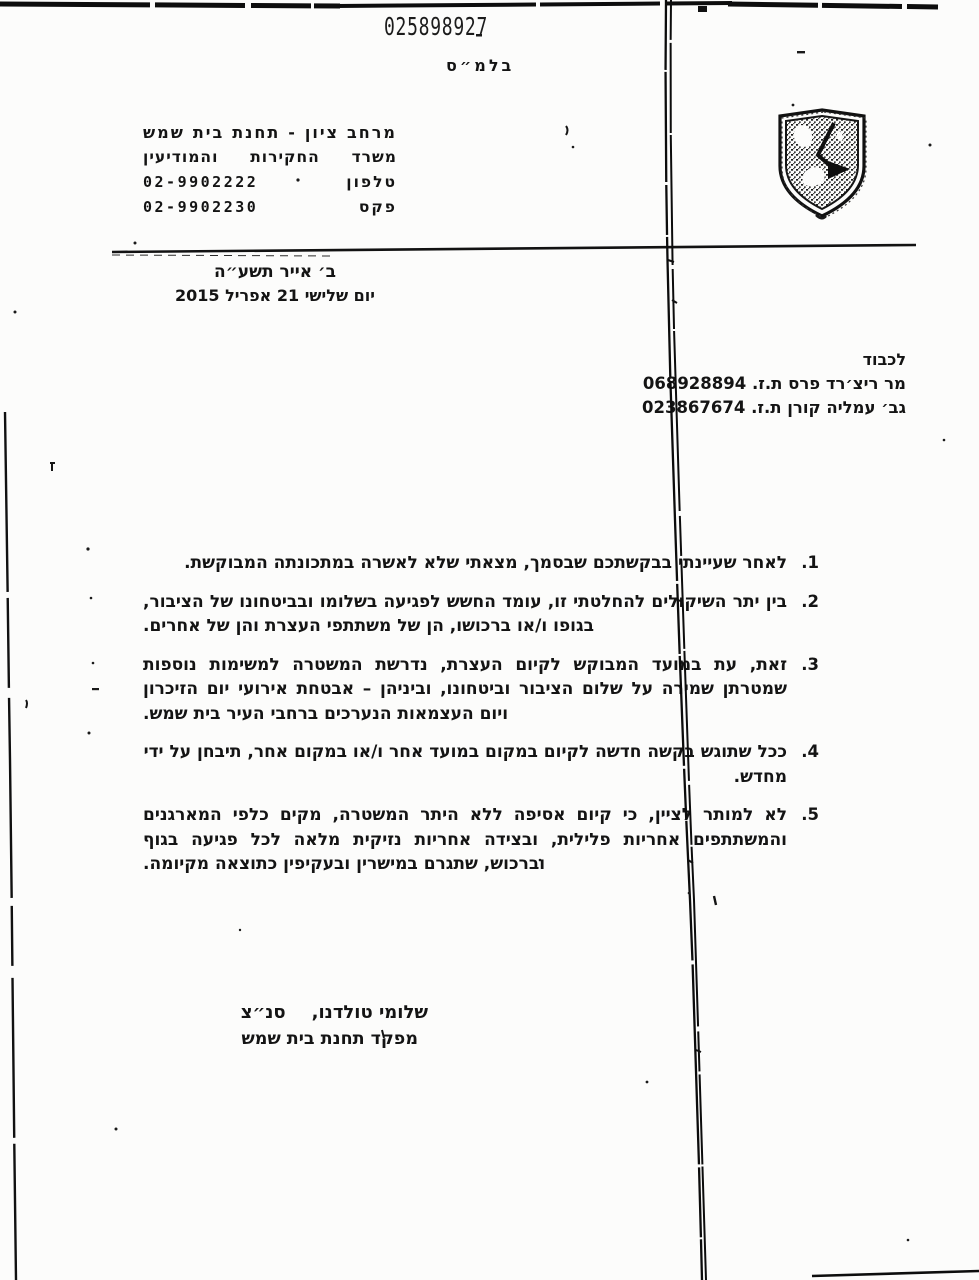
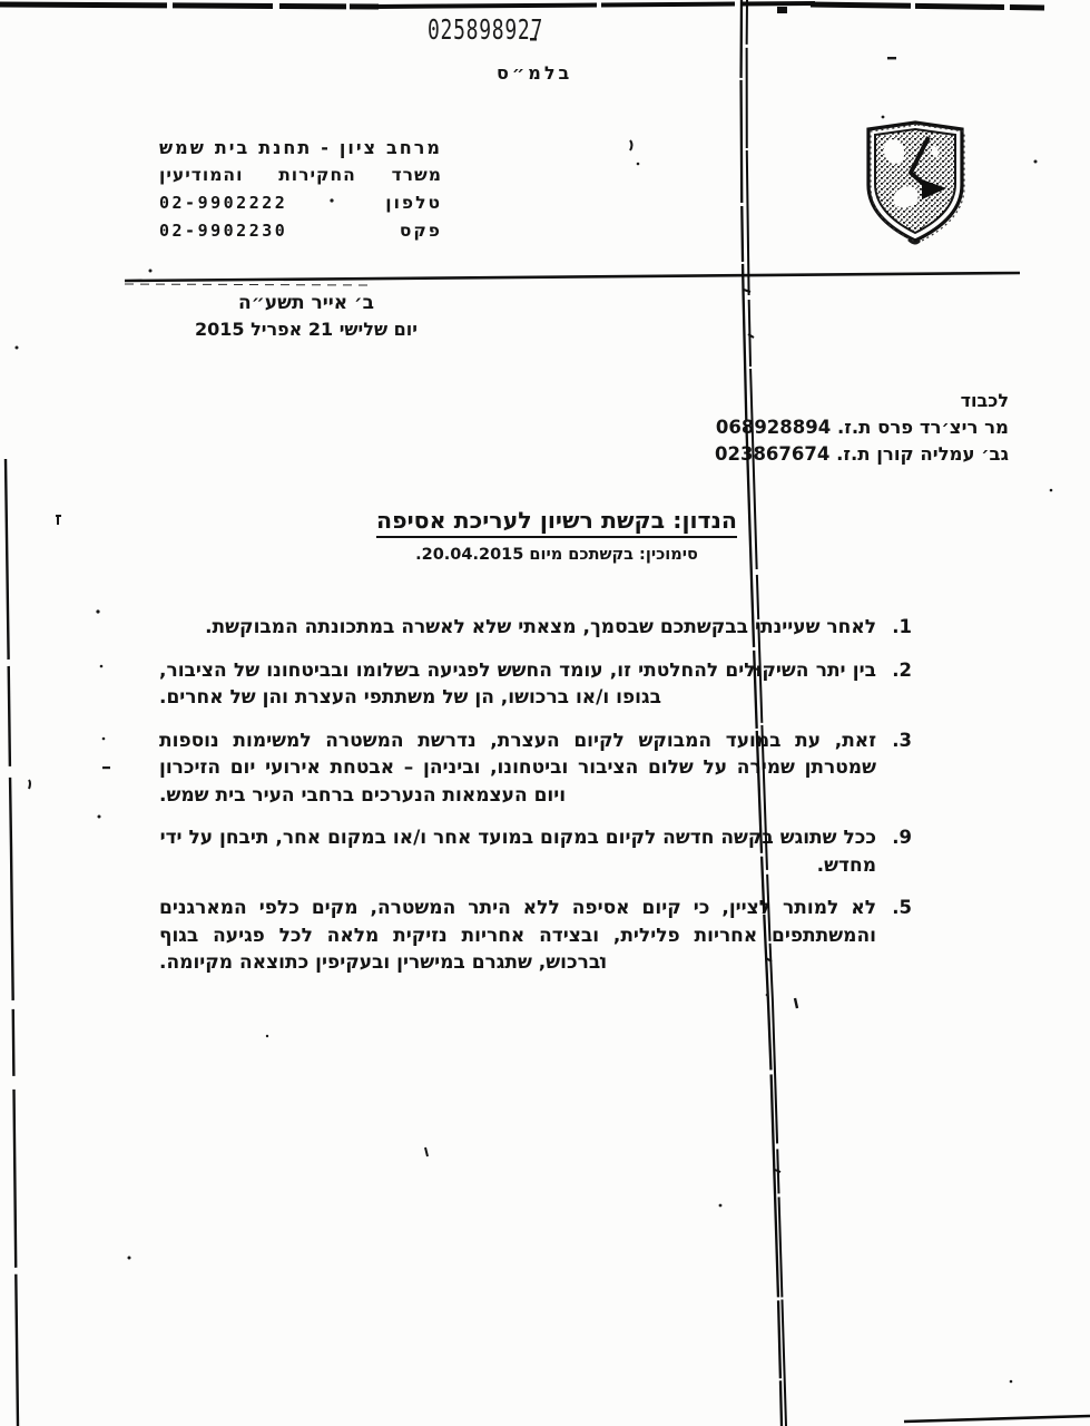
  025898927
  בלמ״ס
  מרחב ציון - תחנת בית שמש
  משרד החקירות והמודיעין
  טלפון
  02-9902222
  פקס
  02-9902230
  ב׳ אייר תשע״ה
  יום שלישי 21 אפריל 2015
  לכבוד
  מר ריצ׳רד פרס ת.ז. 06928894
  גב׳ עמליה קורן ת.ז. 02867674
+ הנדון: בקשת רשיון לעריכת אסיפה
+ סימוכין: בקשתכם מיום 20.04.2015.
  1.
  לאחר שעיינת בבקשתכם שבסמך, מצאתי שלא לאשרה במתכונתה המבוקשת.
  2.
  בין יתר השיקלים להחלטתי זו, עומד החשש לפגיעה בשלומו ובביטחונו של הציבור, בגופו ו/או ברכושו, הן של משתתפי העצרת והן של אחרים.
  3.
  זאת, עת בועד המבוקש לקיום העצרת, נדרשת המשטרה למשימות נוספות שמטרתן שמרה על שלום הציבור וביטחונו, וביניהן – אבטחת אירועי יום הזיכרון ויום העצמאות הנערכים ברחבי העיר בית שמש.
- 4.
+ 9.
  ככל שתוגש בקשה חדשה לקיום במקום במועד אחר ו/או במקום אחר, תיבחן על ידי מחדש.
  5.
  לא למותרציין, כי קיום אסיפה ללא היתר המשטרה, מקים כלפי המארגנים והמשתתפים אחריות פלילית, ובצידה אחריות נזיקית מלאה לכל פגיעה בגוף וברכוש, שתגרם במישרין ובעקיפין כתוצאה מקיומה.
- שלומי טולדנו,
- סנ״צ
- מפקד תחנת בית שמש
